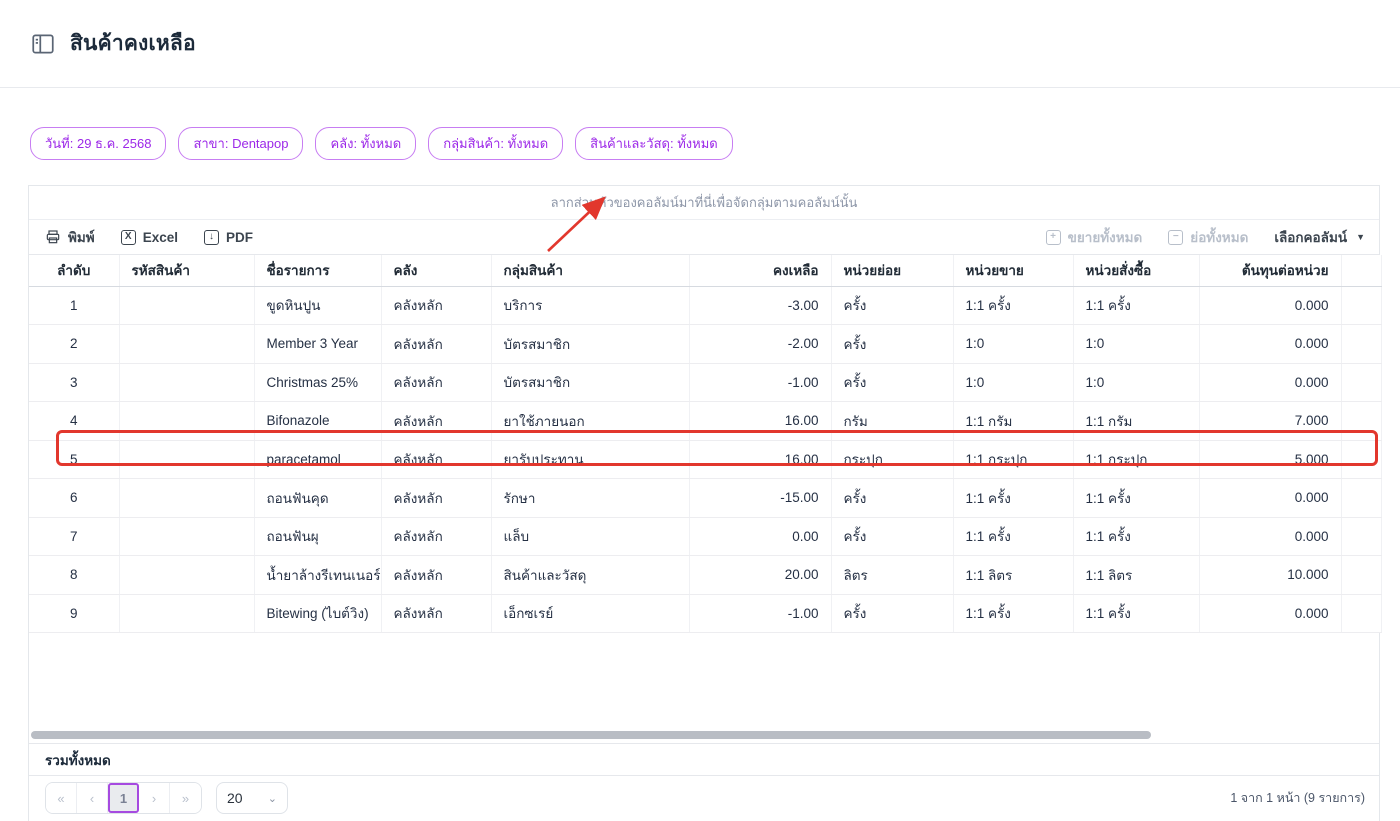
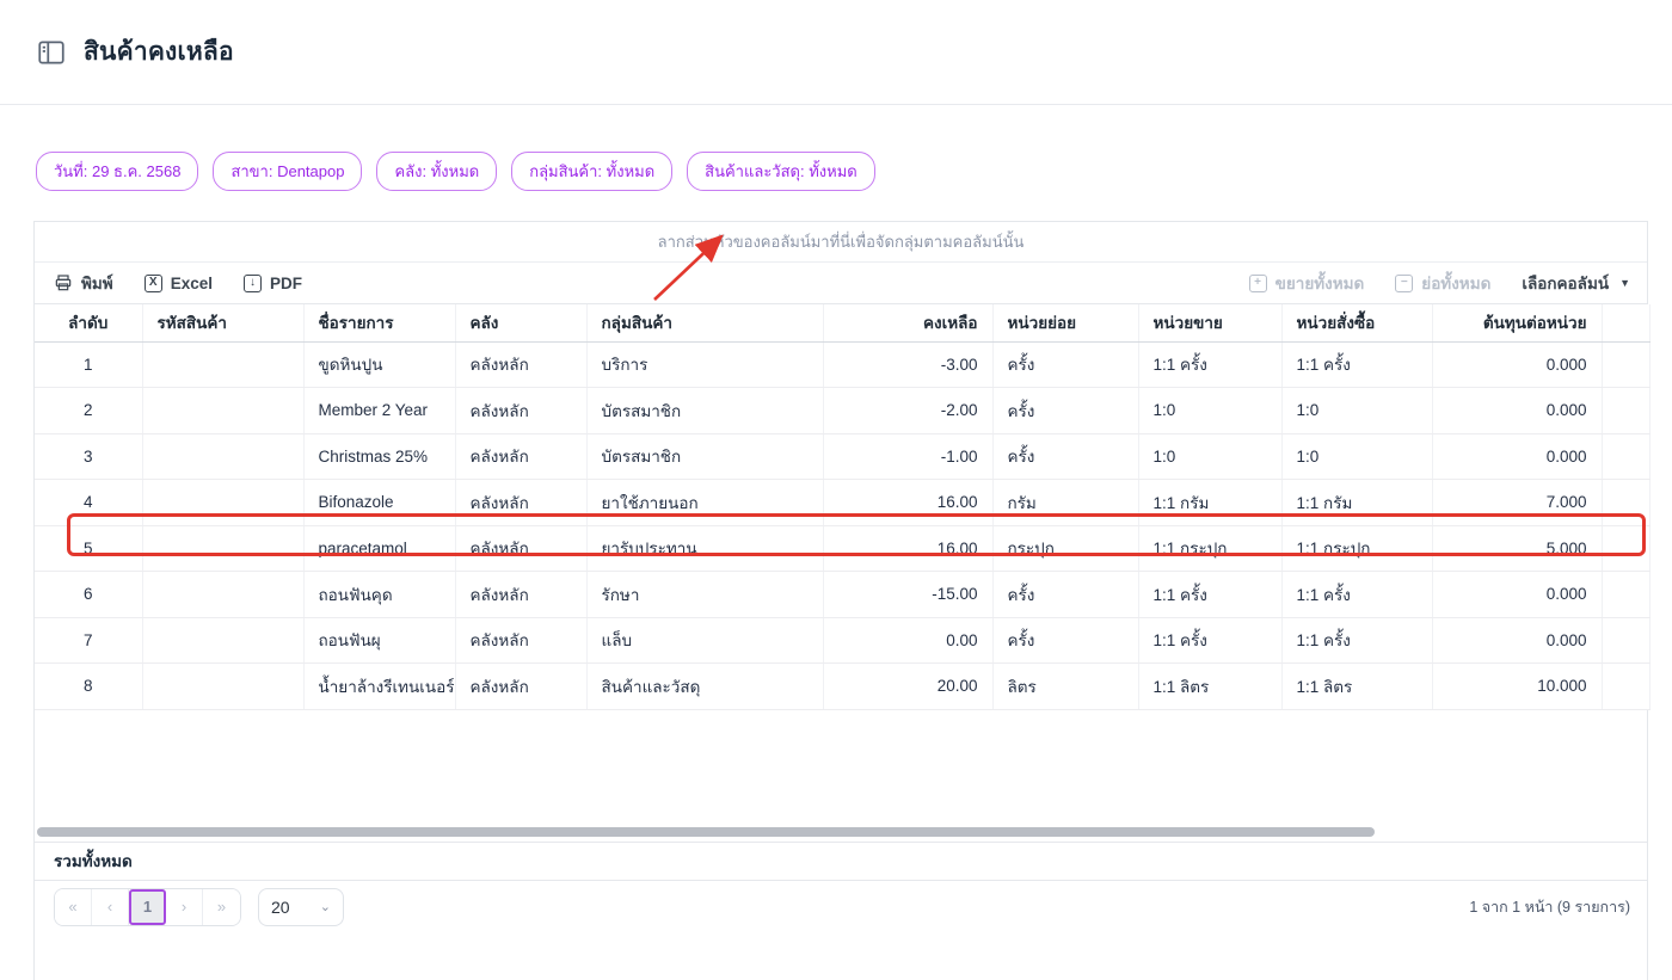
  สินค้าคงเหลือ
  วันที่: 29 ธ.ค. 2568
  สาขา: Dentapop
  คลัง: ทั้งหมด
  กลุ่มสินค้า: ทั้งหมด
  สินค้าและวัสดุ: ทั้งหมด
  ลากส่วนหัวของคอลัมน์มาที่นี่เพื่อจัดกลุ่มตามคอลัมน์นั้น
  พิมพ์
  X
  Excel
  ↓
  PDF
  +
  ขยายทั้งหมด
  −
  ย่อทั้งหมด
  เลือกคอลัมน์
  ▼
  ลำดับ	รหัสสินค้า	ชื่อรายการ	คลัง	กลุ่มสินค้า	คงเหลือ	หน่วยย่อย	หน่วยขาย	หน่วยสั่งซื้อ	ต้นทุนต่อหน่วย
  1		ขูดหินปูน	คลังหลัก	บริการ	-3.00	ครั้ง	1:1 ครั้ง	1:1 ครั้ง	0.000
- 2		Member 3 Year	คลังหลัก	บัตรสมาชิก	-2.00	ครั้ง	1:0	1:0	0.000
+ 2		Member 2 Year	คลังหลัก	บัตรสมาชิก	-2.00	ครั้ง	1:0	1:0	0.000
  3		Christmas 25%	คลังหลัก	บัตรสมาชิก	-1.00	ครั้ง	1:0	1:0	0.000
  4		Bifonazole	คลังหลัก	ยาใช้ภายนอก	16.00	กรัม	1:1 กรัม	1:1 กรัม	7.000
  5		paracetamol	คลังหลัก	ยารับประทาน	16.00	กระปุก	1:1 กระปุก	1:1 กระปุก	5.000
  6		ถอนฟันคุด	คลังหลัก	รักษา	-15.00	ครั้ง	1:1 ครั้ง	1:1 ครั้ง	0.000
  7		ถอนฟันผุ	คลังหลัก	แล็บ	0.00	ครั้ง	1:1 ครั้ง	1:1 ครั้ง	0.000
  8		น้ำยาล้างรีเทนเนอร์	คลังหลัก	สินค้าและวัสดุ	20.00	ลิตร	1:1 ลิตร	1:1 ลิตร	10.000
- 9		Bitewing (ไบต์วิง)	คลังหลัก	เอ็กซเรย์	-1.00	ครั้ง	1:1 ครั้ง	1:1 ครั้ง	0.000
  รวมทั้งหมด
  «
  ‹
  1
  ›
  »
  20
  ⌄
  1 จาก 1 หน้า (9 รายการ)
